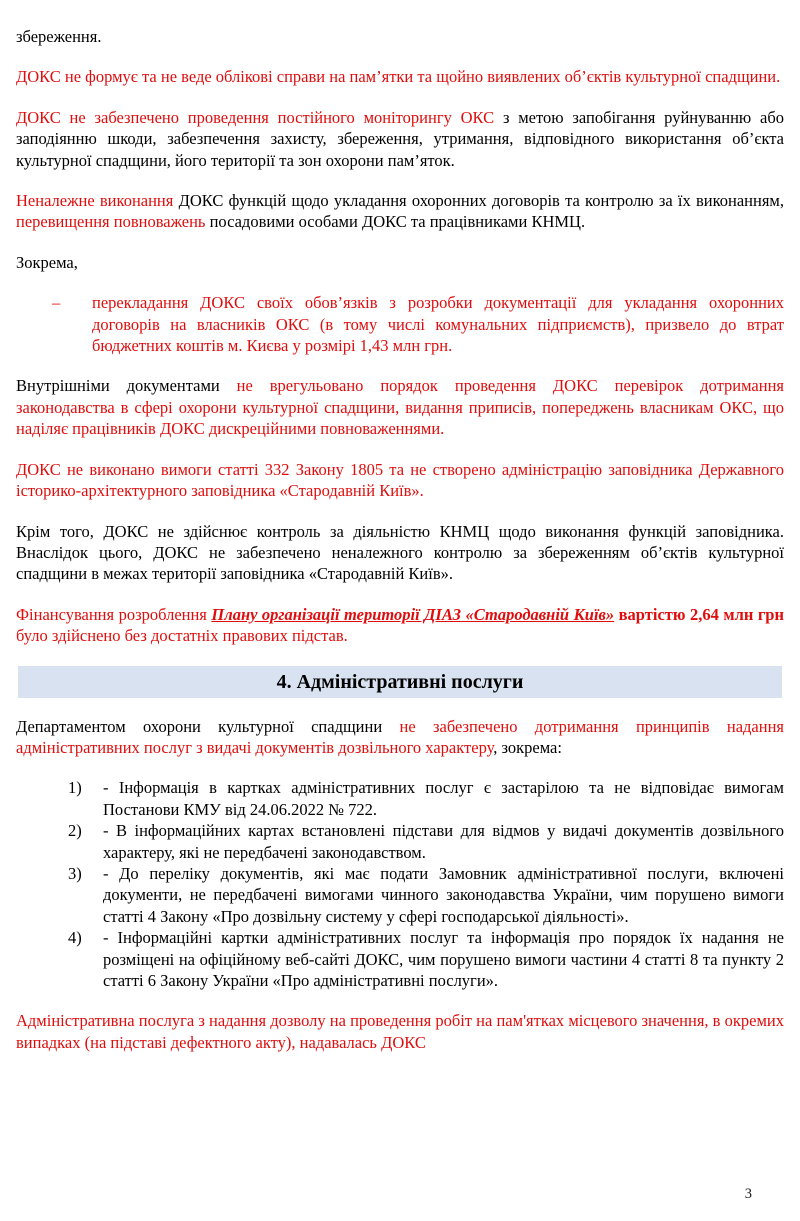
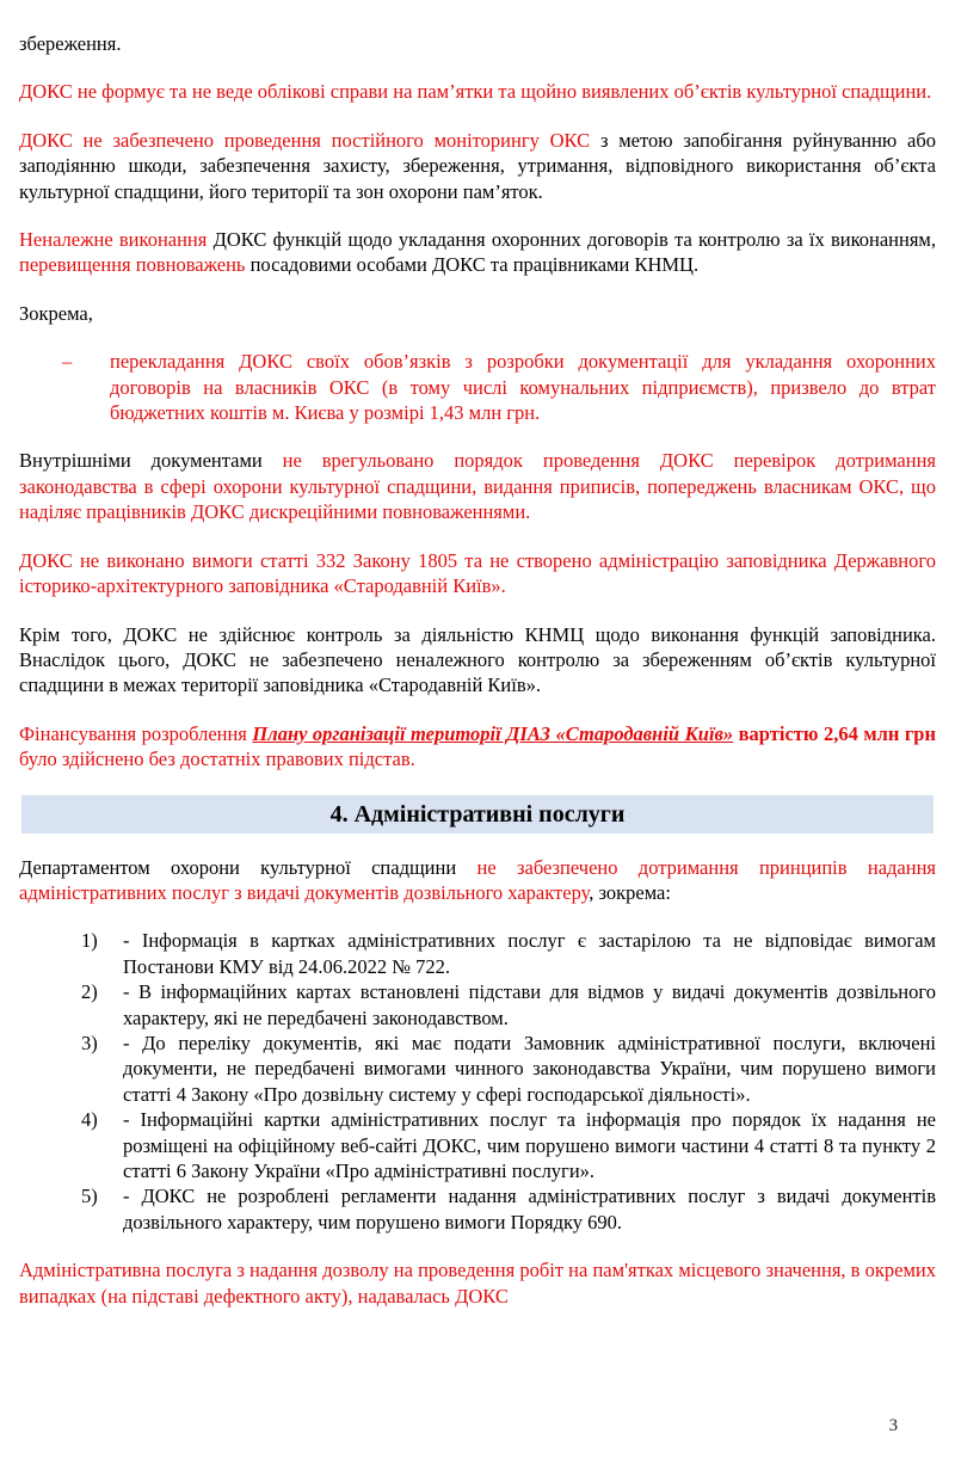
  збереження.
  ДОКС не формує та не веде облікові справи на пам’ятки та щойно виявлених об’єктів культурної спадщини.
  ДОКС не забезпечено проведення постійного моніторингу ОКС з метою запобігання руйнуванню або заподіянню шкоди, забезпечення захисту, збереження, утримання, відповідного використання об’єкта культурної спадщини, його території та зон охорони пам’яток.
  Неналежне виконання ДОКС функцій щодо укладання охоронних договорів та контролю за їх виконанням, перевищення повноважень посадовими особами ДОКС та працівниками КНМЦ.
  Зокрема,
  –
  перекладання ДОКС своїх обов’язків з розробки документації для укладання охоронних договорів на власників ОКС (в тому числі комунальних підприємств), призвело до втрат бюджетних коштів м. Києва у розмірі 1,43 млн грн.
  Внутрішніми документами не врегульовано порядок проведення ДОКС перевірок дотримання законодавства в сфері охорони культурної спадщини, видання приписів, попереджень власникам ОКС, що наділяє працівників ДОКС дискреційними повноваженнями.
  ДОКС не виконано вимоги статті 332 Закону 1805 та не створено адміністрацію заповідника Державного історико-архітектурного заповідника «Стародавній Київ».
  Крім того, ДОКС не здійснює контроль за діяльністю КНМЦ щодо виконання функцій заповідника. Внаслідок цього, ДОКС не забезпечено неналежного контролю за збереженням об’єктів культурної спадщини в межах території заповідника «Стародавній Київ».
  Фінансування розроблення Плану організації території ДІАЗ «Стародавній Київ» вартістю 2,64 млн грн було здійснено без достатніх правових підстав.
  4. Адміністративні послуги
  Департаментом охорони культурної спадщини не забезпечено дотримання принципів надання адміністративних послуг з видачі документів дозвільного характеру, зокрема:
  1)
  - Інформація в картках адміністративних послуг є застарілою та не відповідає вимогам Постанови КМУ від 24.06.2022 № 722.
  2)
  - В інформаційних картах встановлені підстави для відмов у видачі документів дозвільного характеру, які не передбачені законодавством.
  3)
  - До переліку документів, які має подати Замовник адміністративної послуги, включені документи, не передбачені вимогами чинного законодавства України, чим порушено вимоги статті 4 Закону «Про дозвільну систему у сфері господарської діяльності».
  4)
  - Інформаційні картки адміністративних послуг та інформація про порядок їх надання не розміщені на офіційному веб-сайті ДОКС, чим порушено вимоги частини 4 статті 8 та пункту 2 статті 6 Закону України «Про адміністративні послуги».
+ 5)
+ - ДОКС не розроблені регламенти надання адміністративних послуг з видачі документів дозвільного характеру, чим порушено вимоги Порядку 690.
  Адміністративна послуга з надання дозволу на проведення робіт на пам'ятках місцевого значення, в окремих випадках (на підставі дефектного акту), надавалась ДОКС
  3
